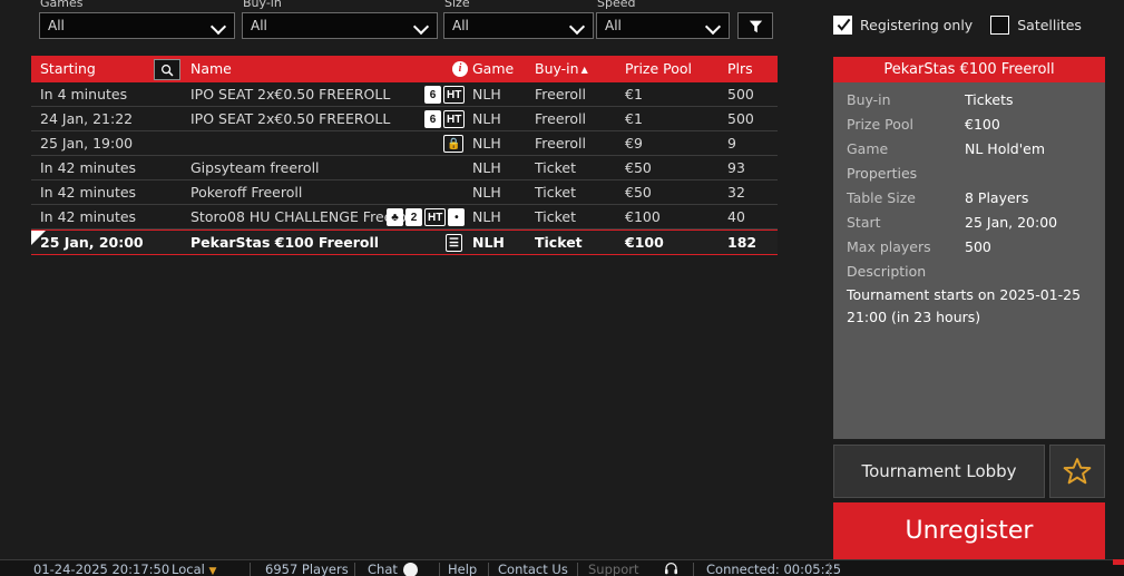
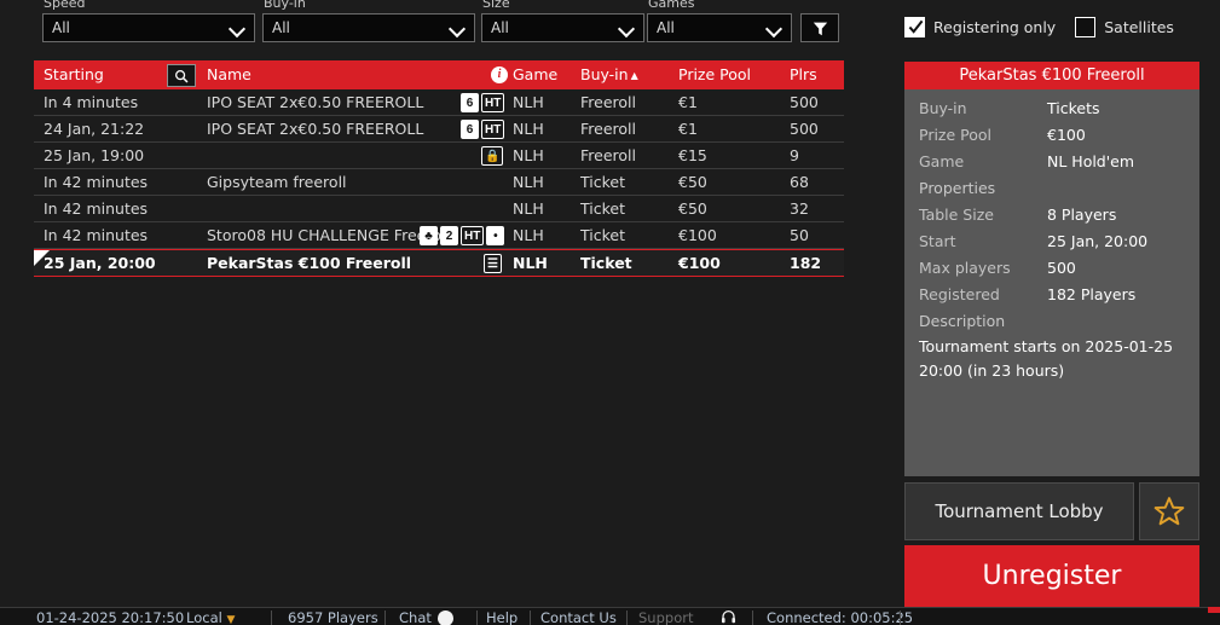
- Games
+ Speed
  Buy-in
  Size
- Speed
+ Games
  All
  All
  All
  All
  Starting
  Name
  i
  Game
  Buy-in ▲
  Prize Pool
  Plrs
  In 4 minutes
  IPO SEAT 2x€0.50 FREEROLL
  NLH
  Freeroll
  €1
  500
  6
  HT
  24 Jan, 21:22
  IPO SEAT 2x€0.50 FREEROLL
  NLH
  Freeroll
  €1
  500
  6
  HT
  25 Jan, 19:00
  NLH
  Freeroll
- €9
+ €15
  9
  🔒
  In 42 minutes
  Gipsyteam freeroll
  NLH
  Ticket
  €50
- 93
+ 68
  In 42 minutes
- Pokeroff Freeroll
  NLH
  Ticket
  €50
  32
  In 42 minutes
  Storo08 HU CHALLENGE Fre
  NLH
  Ticket
  €100
- 40
+ 50
  ♣
  2
  HT
  •
  25 Jan, 20:00
  PekarStas €100 Freeroll
  NLH
  Ticket
  €100
  182
  ☰
  Registering only
  Satellites
  PekarStas €100 Freeroll
  Buy-in
  Tickets
  Prize Pool
  €100
  Game
  NL Hold'em
  Properties
  Table Size
  8 Players
  Start
  25 Jan, 20:00
  Max players
  500
+ Registered
+ 182 Players
  Description
- Tournament starts on 2025-01-25 21:00 (in 23 hours)
+ Tournament starts on 2025-01-25 20:00 (in 23 hours)
  Tournament Lobby
  Unregister
  01-24-2025 20:17:50
  Local ▼
  6957 Players
  Chat
  Help
  Contact Us
  Support
  Connected: 00:05:5
